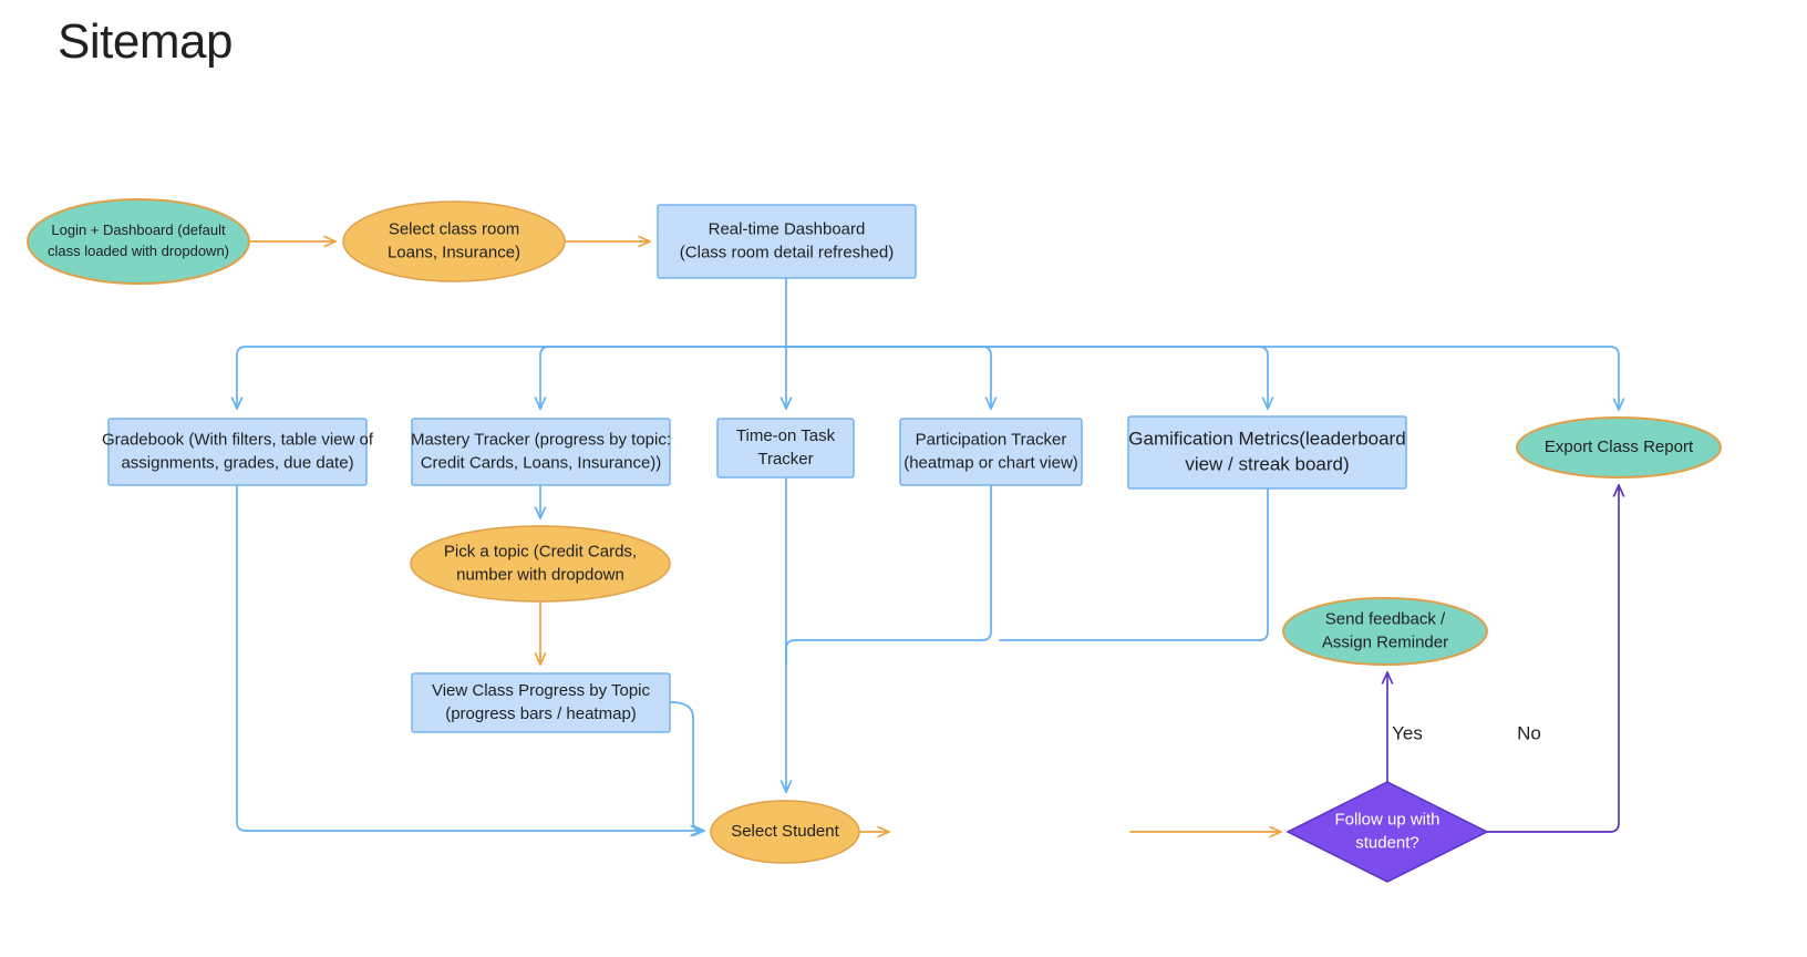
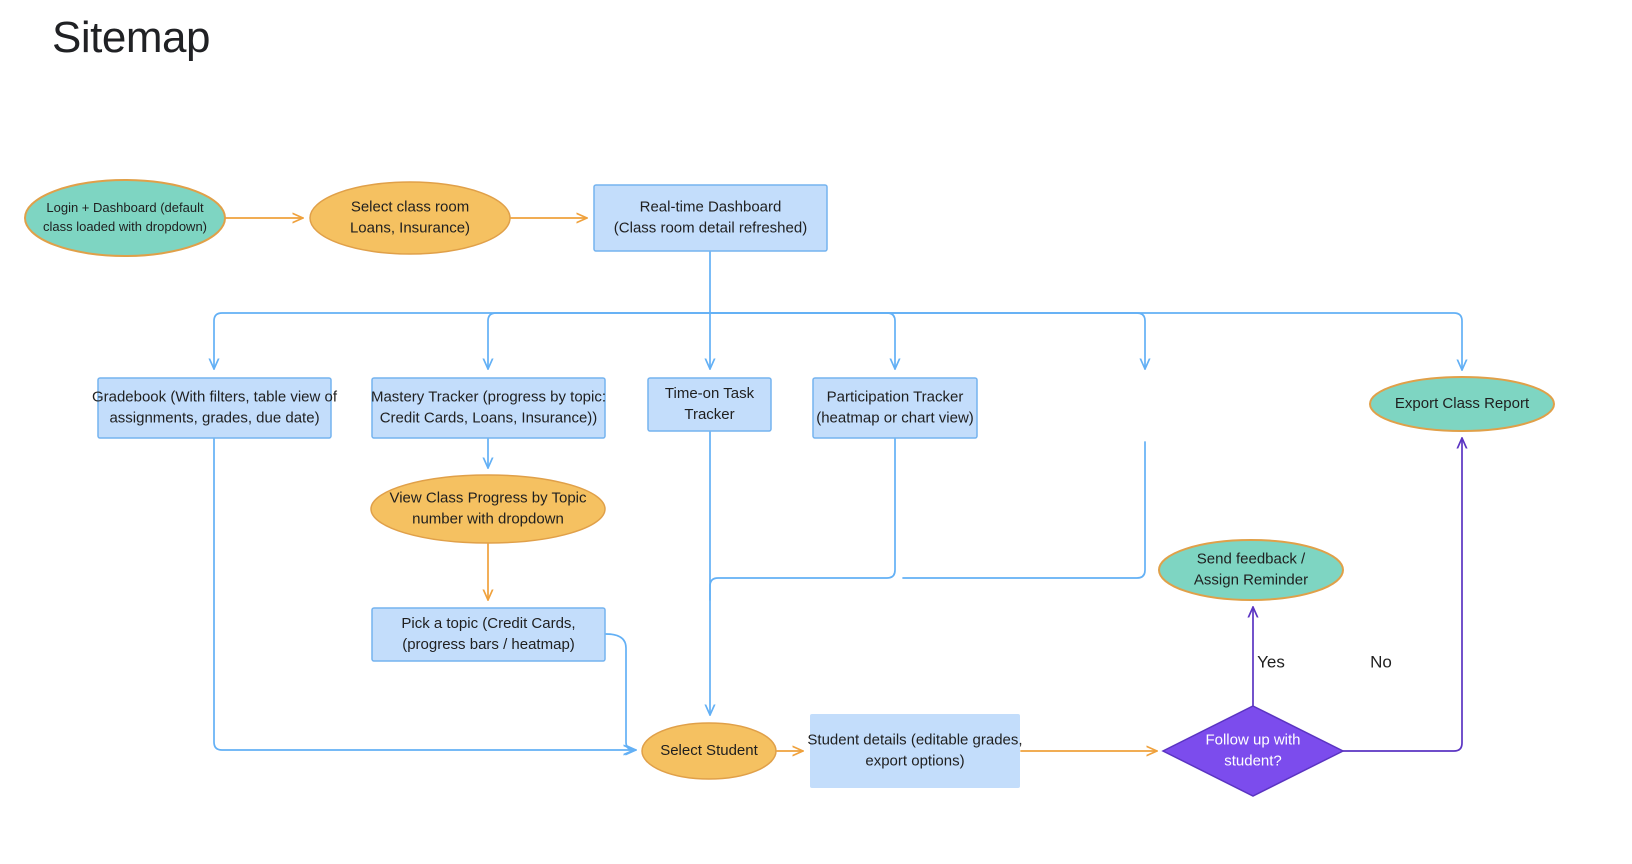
  Sitemap
  Login + Dashboard (default
  class loaded with dropdown)
  Select class room
  Loans, Insurance)
  Real-time Dashboard
  (Class room detail refreshed)
  Gradebook (With filters, table view of
  assignments, grades, due date)
  Mastery Tracker (progress by topic:
  Credit Cards, Loans, Insurance))
  Time-on Task
  Tracker
  Participation Tracker
  (heatmap or chart view)
- Gamification Metrics(leaderboard
- view / streak board)
  Export Class Report
- Pick a topic (Credit Cards,
+ View Class Progress by Topic
  number with dropdown
- View Class Progress by Topic
+ Pick a topic (Credit Cards,
  (progress bars / heatmap)
  Send feedback /
  Assign Reminder
  Select Student
+ Student details (editable grades,
+ export options)
  Follow up with
  student?
  Yes
  No
